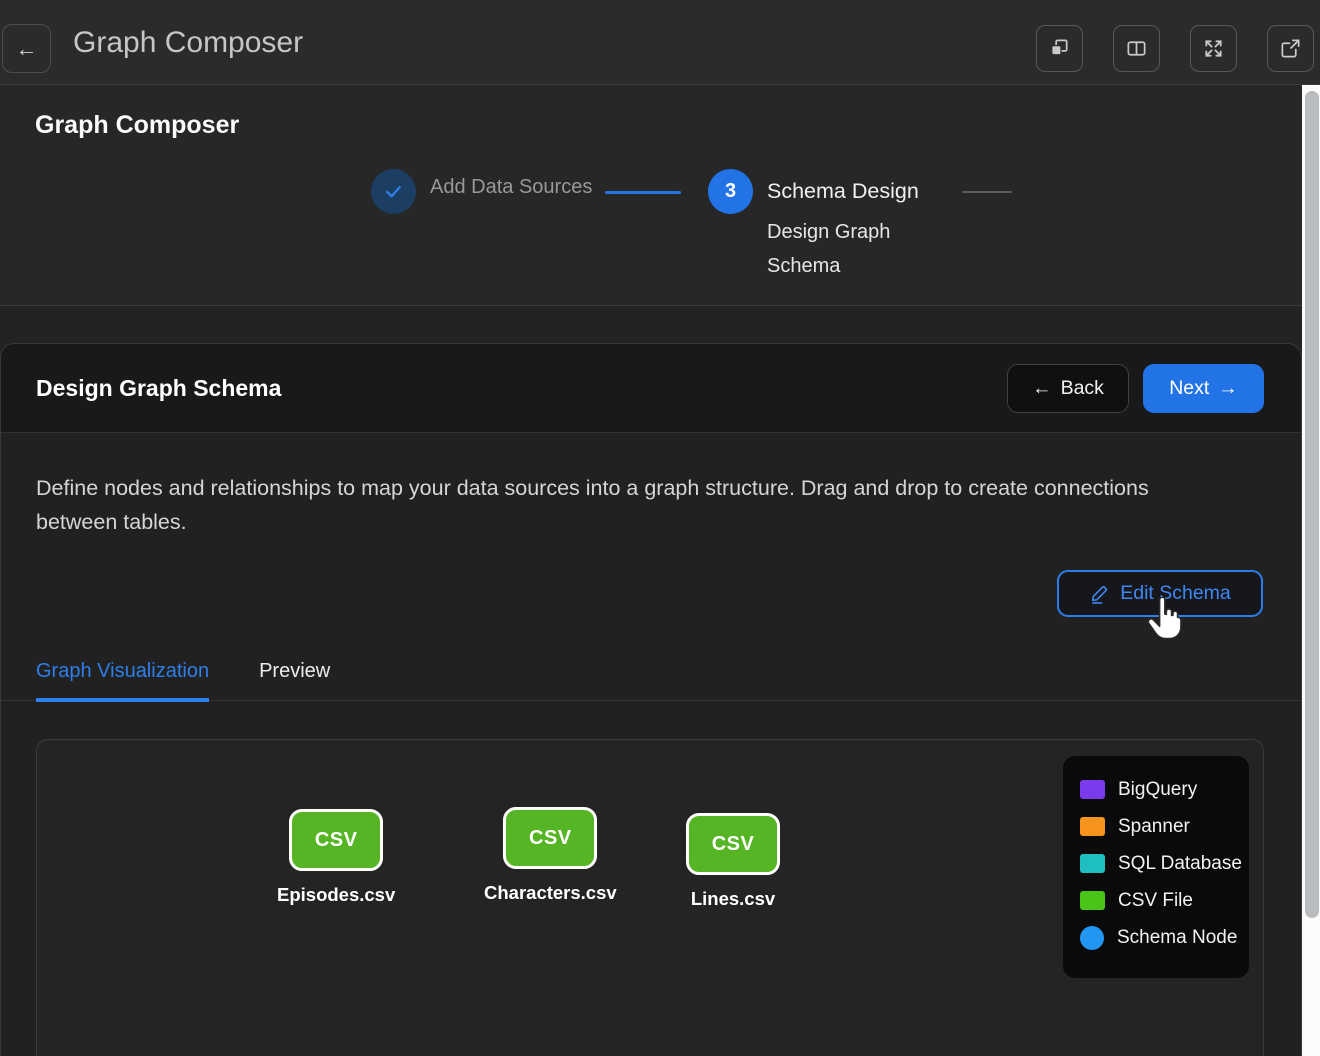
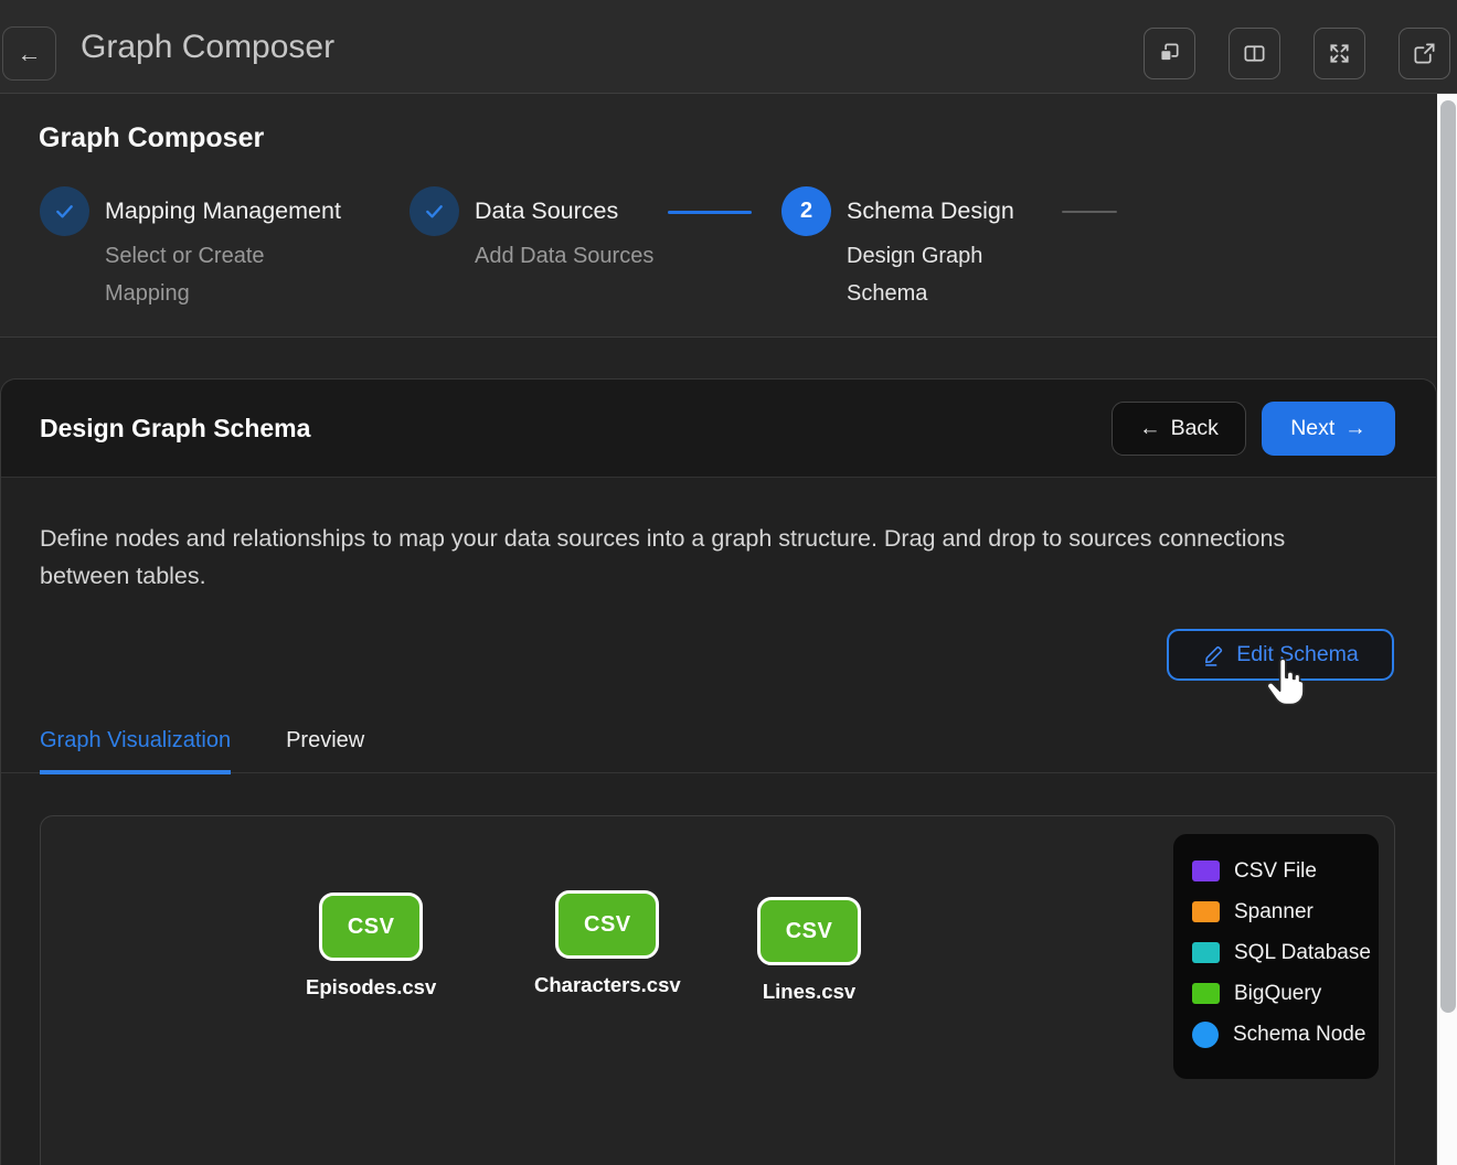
  ←
  Graph Composer
  Graph Composer
+ Mapping Management
+ Select or Create Mapping
+ Data Sources
  Add Data Sources
- 3
+ 2
  Schema Design
  Design Graph Schema
  Design Graph Schema
  ←
  Back
  Next
  →
- Define nodes and relationships to map your data sources into a graph structure. Drag and drop to create connections between tables.
+ Define nodes and relationships to map your data sources into a graph structure. Drag and drop to sources connections between tables.
  Edit Schema
  Graph Visualization
  Preview
  CSV
  Episodes.csv
  CSV
  Characters.csv
  CSV
  Lines.csv
- BigQuery
+ CSV File
  Spanner
  SQL Database
- CSV File
+ BigQuery
  Schema Node
